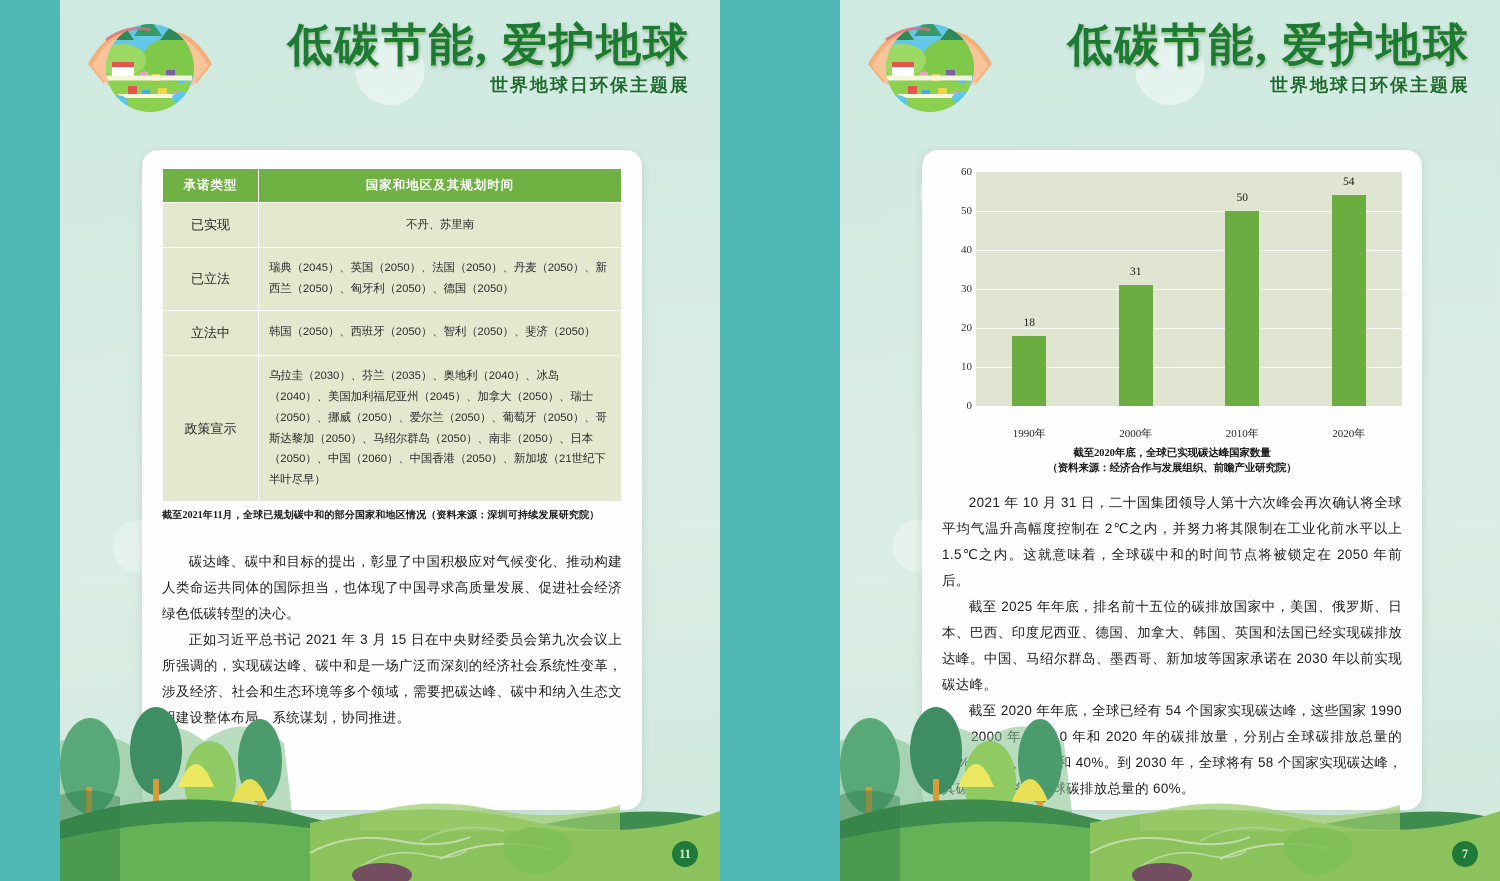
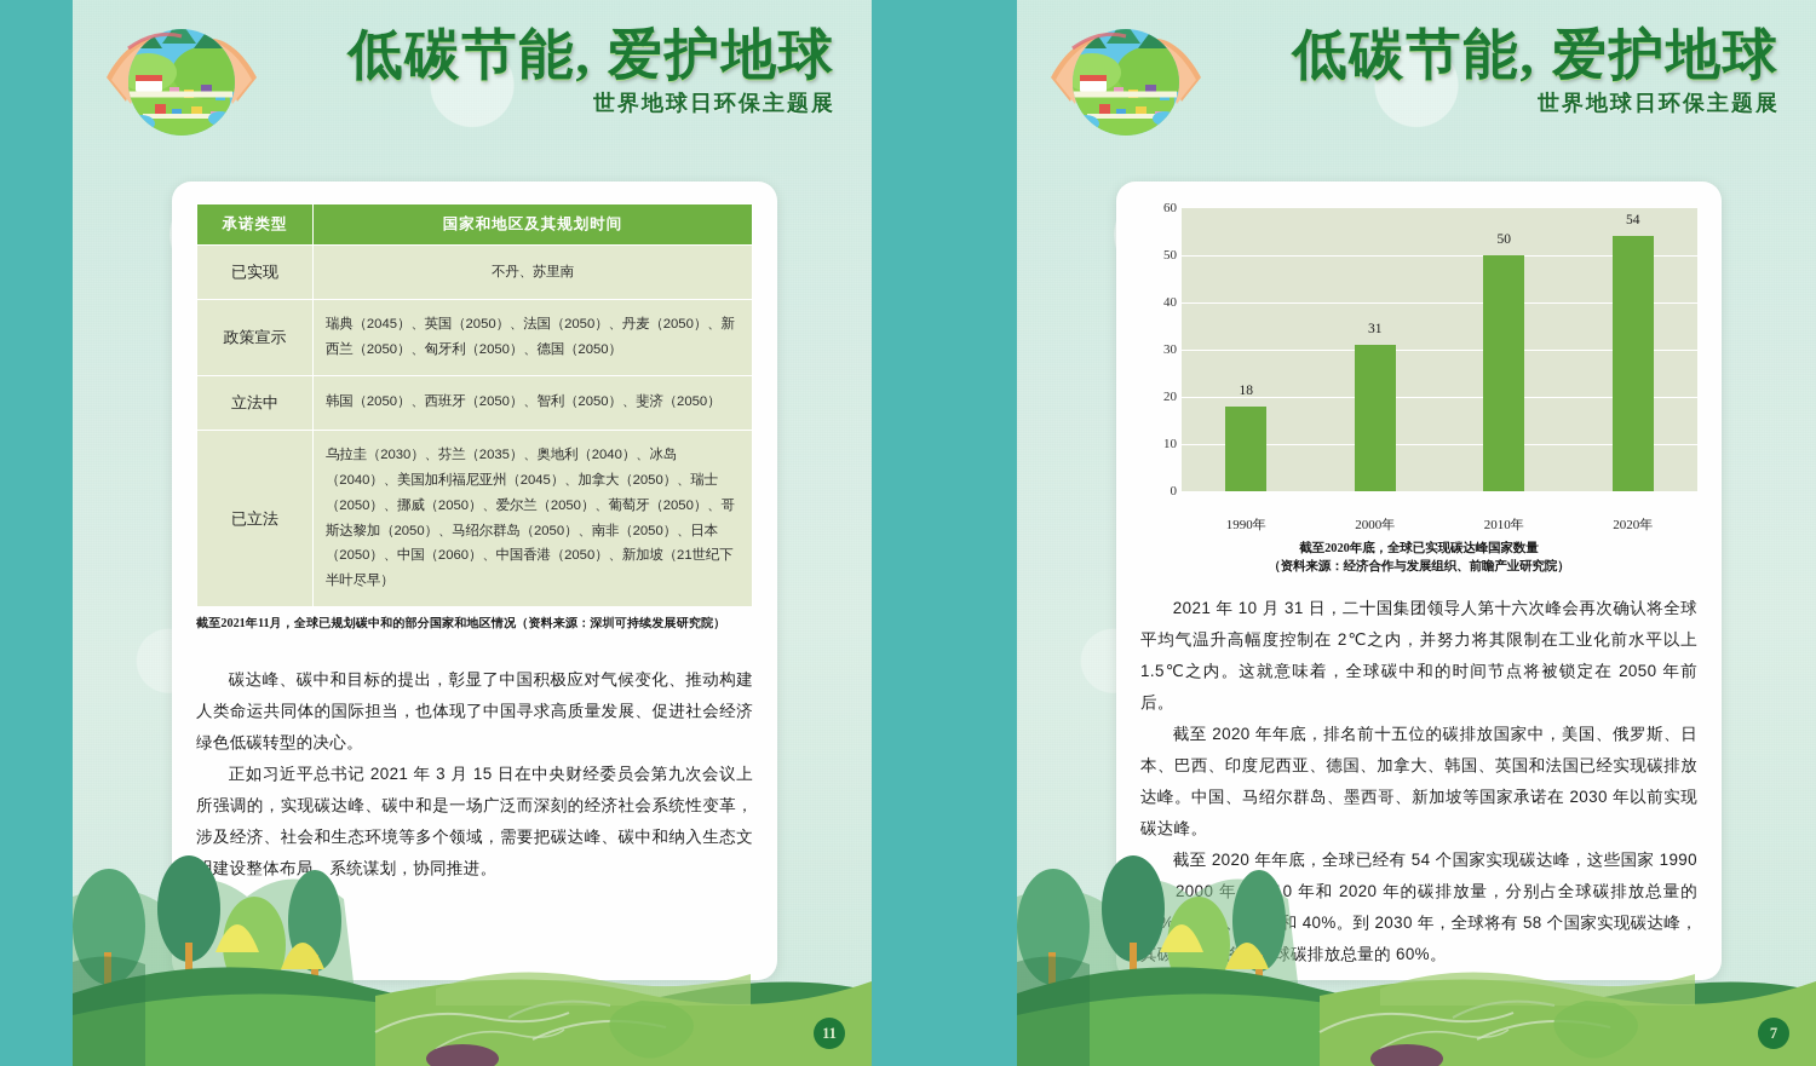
  低碳节能, 爱护地球
  世界地球日环保主题展
  承诺类型	国家和地区及其规划时间
  已实现	不丹、苏里南
- 已立法	瑞典（2045）、英国（2050）、法国（2050）、丹麦（2050）、新西兰（2050）、匈牙利（2050）、德国（2050）
+ 政策宣示	瑞典（2045）、英国（2050）、法国（2050）、丹麦（2050）、新西兰（2050）、匈牙利（2050）、德国（2050）
  立法中	韩国（2050）、西班牙（2050）、智利（2050）、斐济（2050）
- 政策宣示	乌拉圭（2030）、芬兰（2035）、奥地利（2040）、冰岛（2040）、美国加利福尼亚州（2045）、加拿大（2050）、瑞士（2050）、挪威（2050）、爱尔兰（2050）、葡萄牙（2050）、哥斯达黎加（2050）、马绍尔群岛（2050）、南非（2050）、日本（2050）、中国（2060）、中国香港（2050）、新加坡（21世纪下半叶尽早）
+ 已立法	乌拉圭（2030）、芬兰（2035）、奥地利（2040）、冰岛（2040）、美国加利福尼亚州（2045）、加拿大（2050）、瑞士（2050）、挪威（2050）、爱尔兰（2050）、葡萄牙（2050）、哥斯达黎加（2050）、马绍尔群岛（2050）、南非（2050）、日本（2050）、中国（2060）、中国香港（2050）、新加坡（21世纪下半叶尽早）
  截至2021年11月，全球已规划碳中和的部分国家和地区情况（资料来源：深圳可持续发展研究院）
  碳达峰、碳中和目标的提出，彰显了中国积极应对气候变化、推动构建人类命运共同体的国际担当，也体现了中国寻求高质量发展、促进社会经济绿色低碳转型的决心。
  正如习近平总书记 2021 年 3 月 15 日在中央财经委员会第九次会议上所强调的，实现碳达峰、碳中和是一场广泛而深刻的经济社会系统性变革，涉及经济、社会和生态环境等多个领域，需要把碳达峰、碳中和纳入生态文建设整体布局，系统谋划，协同推进。
  11
  低碳节能, 爱护地球
  世界地球日环保主题展
  60
  50
  40
  30
  20
  10
  0
  18
  31
  50
  54
  1990年
  2000年
  2010年
  2020年
  截至2020年底，全球已实现碳达峰国家数量
  （资料来源：经济合作与发展组织、前瞻产业研究院）
  2021 年 10 月 31 日，二十国集团领导人第十六次峰会再次确认将全球平均气温升高幅度控制在 2℃之内，并努力将其限制在工业化前水平以上 1.5℃之内。这就意味着，全球碳中和的时间节点将被锁定在 2050 年前后。
- 截至 2025 年年底，排名前十五位的碳排放国家中，美国、俄罗斯、日本、巴西、印度尼西亚、德国、加拿大、韩国、英国和法国已经实现碳排放达峰。中国、马绍尔群岛、墨西哥、新加坡等国家承诺在 2030 年以前实现碳达峰。
+ 截至 2020 年年底，排名前十五位的碳排放国家中，美国、俄罗斯、日本、巴西、印度尼西亚、德国、加拿大、韩国、英国和法国已经实现碳排放达峰。中国、马绍尔群岛、墨西哥、新加坡等国家承诺在 2030 年以前实现碳达峰。
  截至 2020 年年底，全球已经有 54 个国家实现碳达峰，这些国家 1990 、2000 年0 年和 2020 年的碳排放量，分别占全球碳排放总量的 % 和 40%。到 2030 年，全球将有 58 个国家实现碳达峰，碳将球碳排放总量的 60%。
  7
